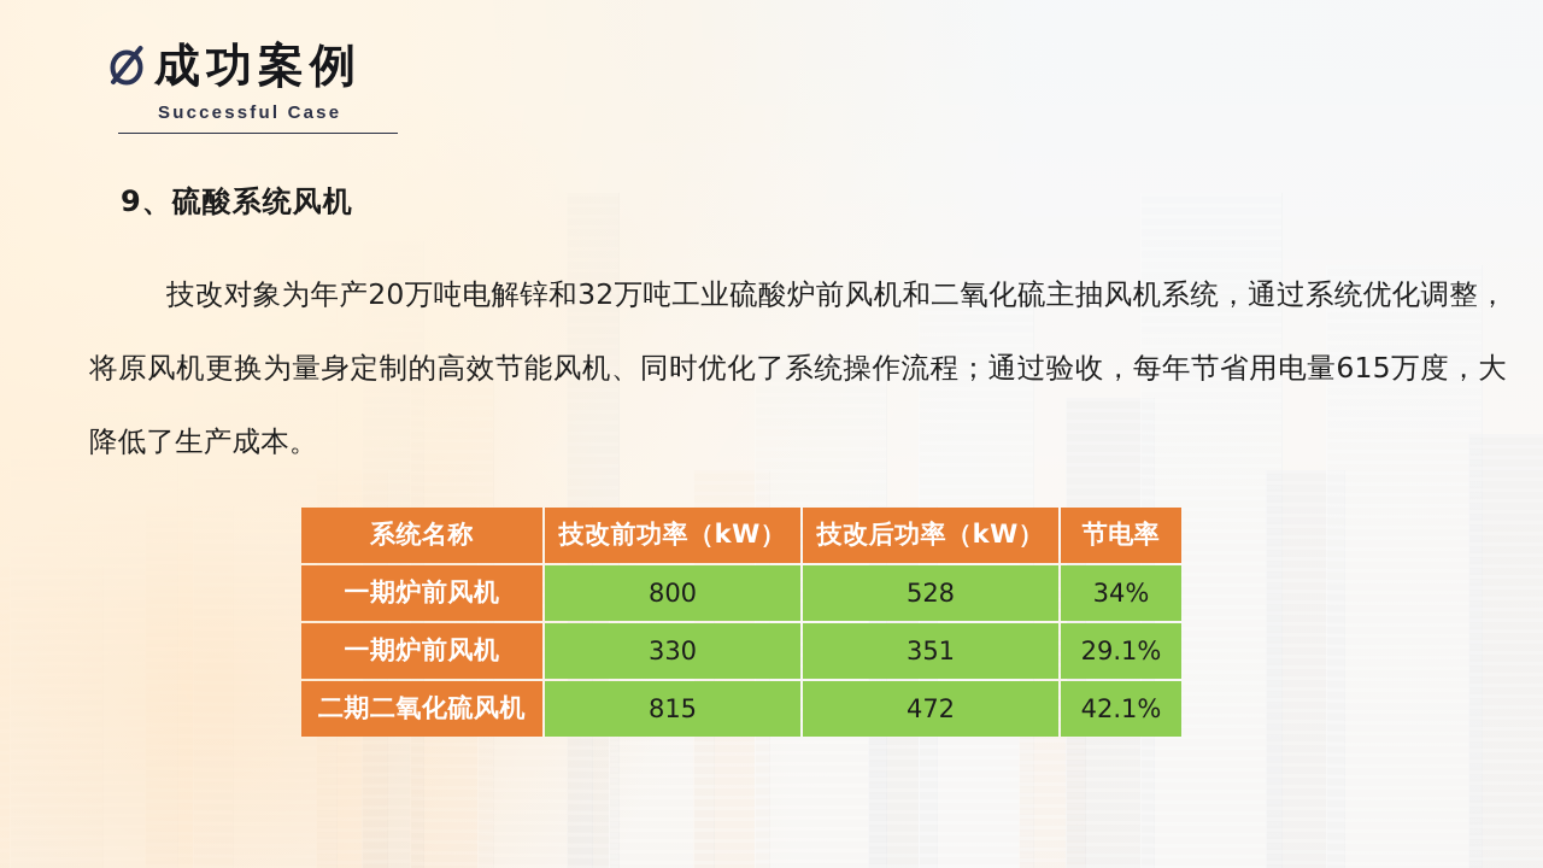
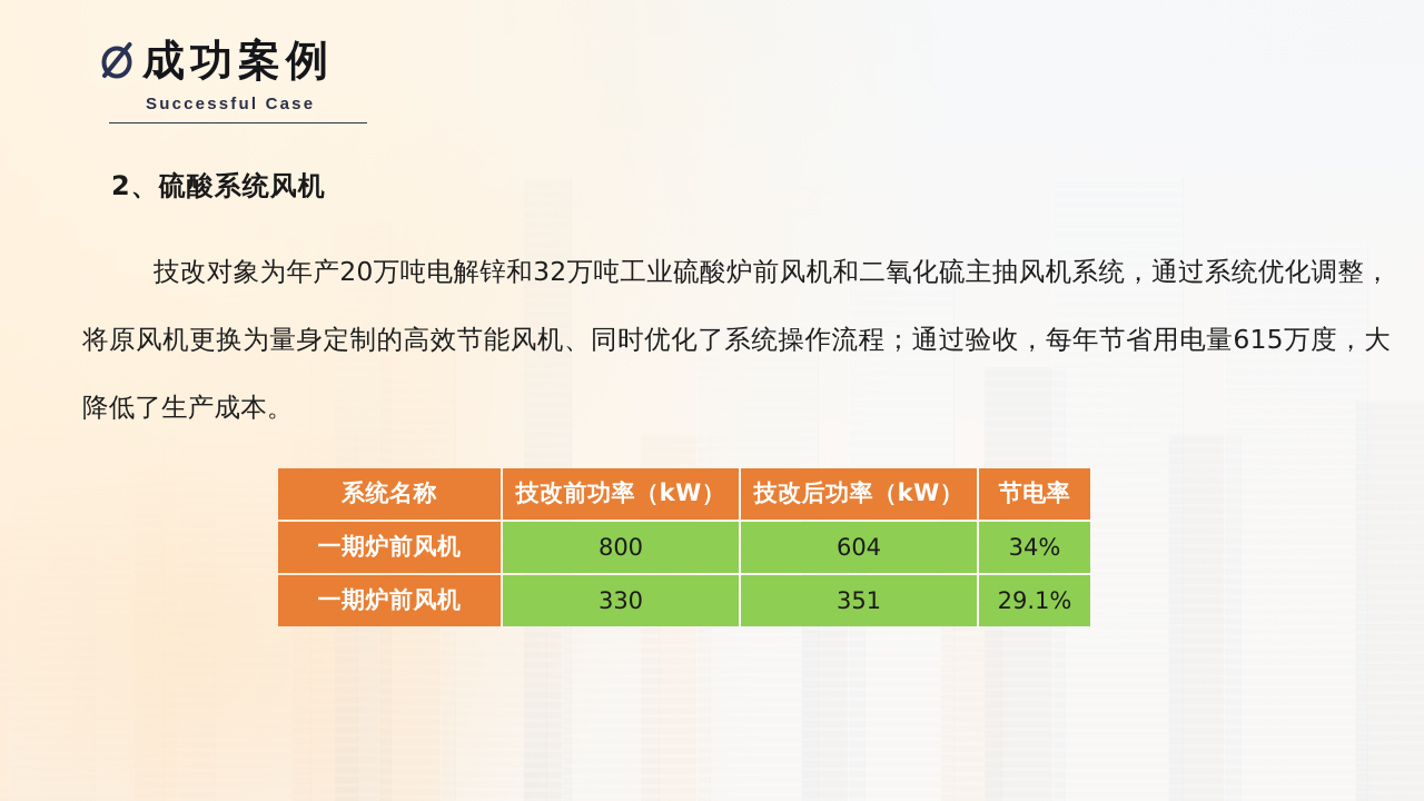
  成功案例
  Successful Case
- 9、硫酸系统风机
+ 2、硫酸系统风机
  技改对象为年产20万吨电解锌和32万吨工业硫酸炉前风机和二氧化硫主抽风机系统，通过系统优化调整，将原风机更换为量身定制的高效节能风机、同时优化了系统操作流程；通过验收，每年节省用电量615万度，大降低了生产成本。
  系统名称	技改前功率（kW）	技改后功率（kW）	节电率
- 一期炉前风机	800	528	34%
+ 一期炉前风机	800	604	34%
  一期炉前风机	330	351	29.1%
- 二期二氧化硫风机	815	472	42.1%
